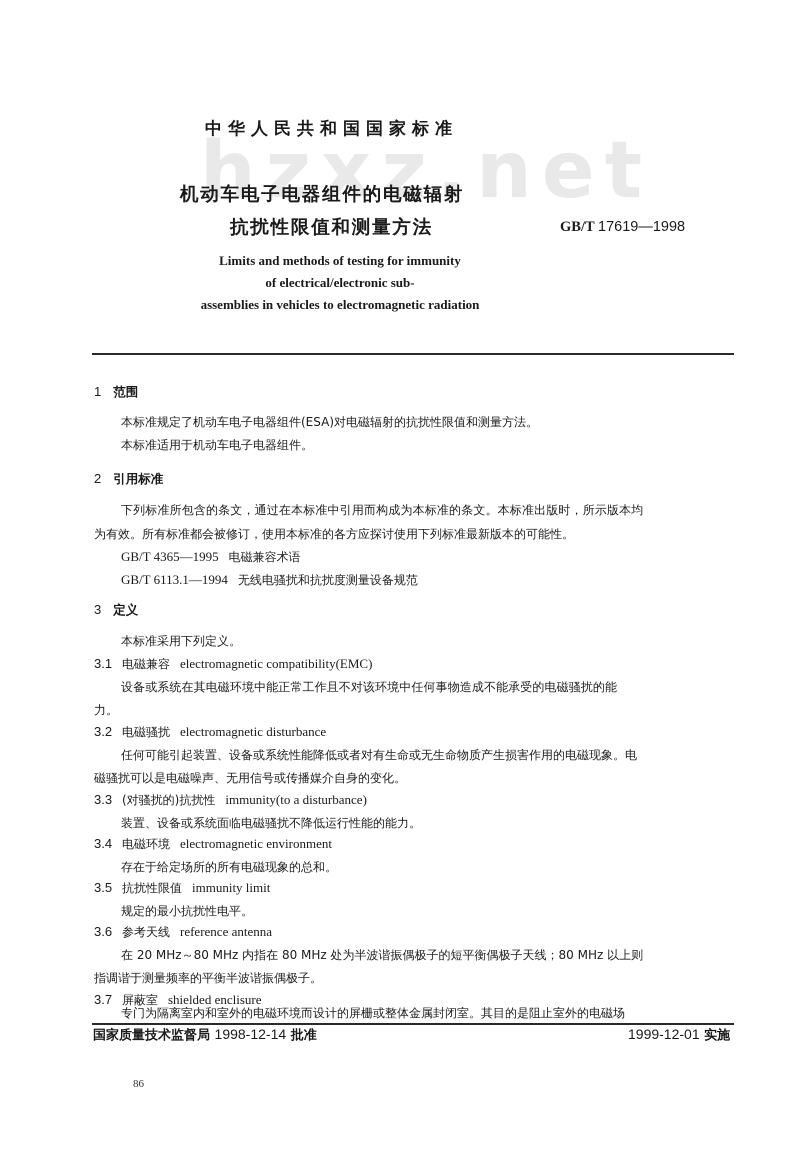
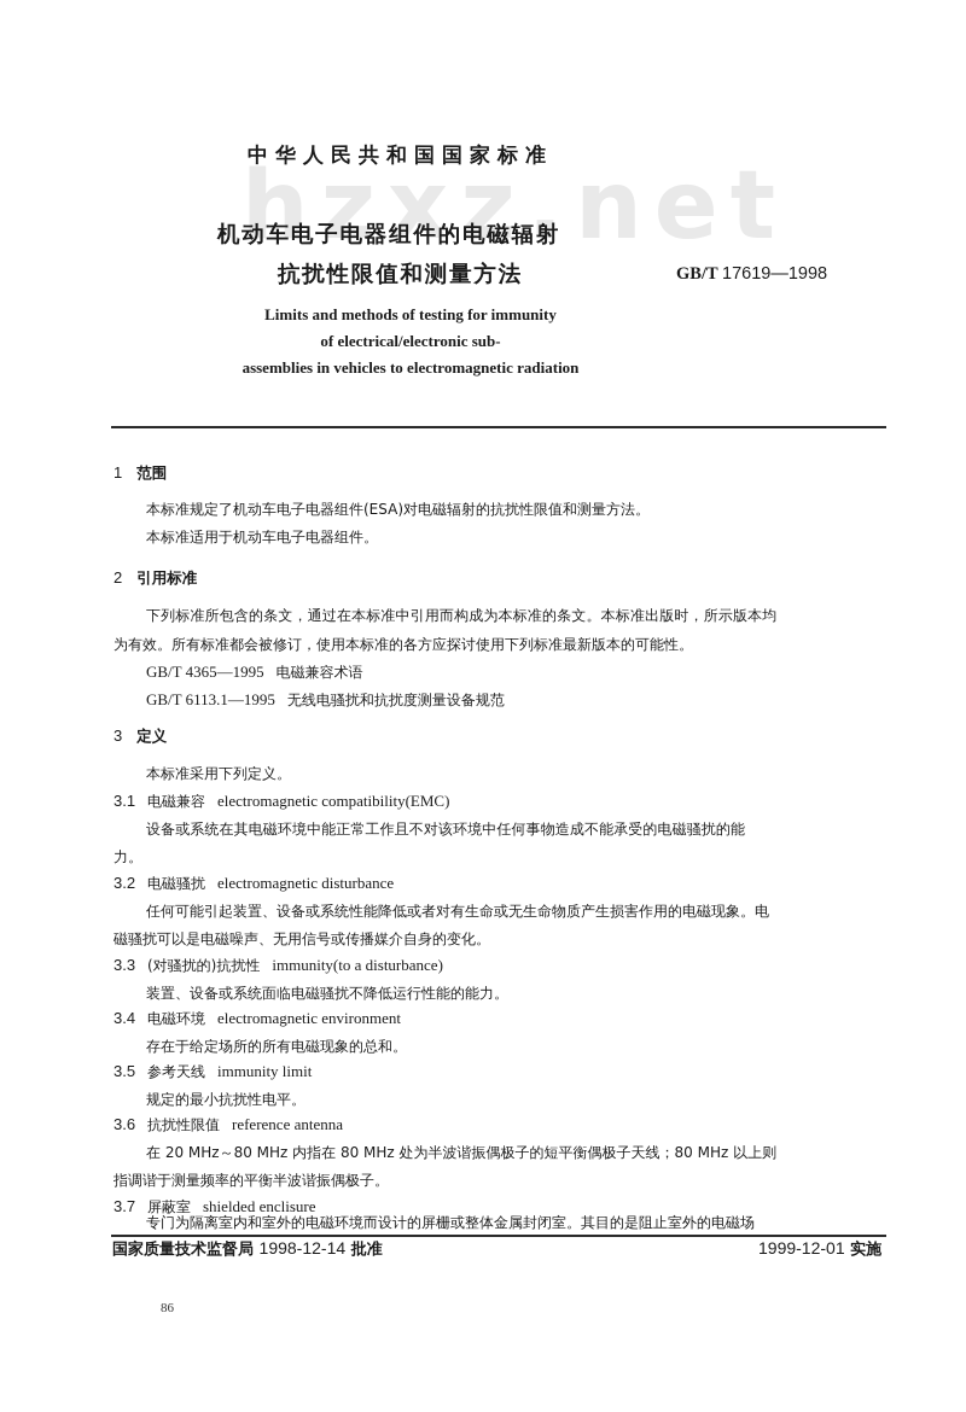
  hzxz.net
  中华人民共和国国家标准
  机动车电子电器组件的电磁辐射
  抗扰性限值和测量方法
  GB/T 17619—1998
  Limits and methods of testing for immunity
  of electrical/electronic sub-
  assemblies in vehicles to electromagnetic radiation
  1 范围
  本标准规定了机动车电子电器组件(ESA)对电磁辐射的抗扰性限值和测量方法。
  本标准适用于机动车电子电器组件。
  2 引用标准
  下列标准所包含的条文，通过在本标准中引用而构成为本标准的条文。本标准出版时，所示版本均
  为有效。所有标准都会被修订，使用本标准的各方应探讨使用下列标准最新版本的可能性。
  GB/T 4365—1995 电磁兼容术语
- GB/T 6113.1—1994 无线电骚扰和抗扰度测量设备规范
+ GB/T 6113.1—1995 无线电骚扰和抗扰度测量设备规范
  3 定义
  本标准采用下列定义。
  3.1 电磁兼容 electromagnetic compatibility(EMC)
  设备或系统在其电磁环境中能正常工作且不对该环境中任何事物造成不能承受的电磁骚扰的能
  力。
  3.2 电磁骚扰 electromagnetic disturbance
  任何可能引起装置、设备或系统性能降低或者对有生命或无生命物质产生损害作用的电磁现象。电
  磁骚扰可以是电磁噪声、无用信号或传播媒介自身的变化。
  3.3 (对骚扰的)抗扰性 immunity(to a disturbance)
  装置、设备或系统面临电磁骚扰不降低运行性能的能力。
  3.4 电磁环境 electromagnetic environment
  存在于给定场所的所有电磁现象的总和。
- 3.5 抗扰性限值 immunity limit
+ 3.5 参考天线 immunity limit
  规定的最小抗扰性电平。
- 3.6 参考天线 reference antenna
+ 3.6 抗扰性限值 reference antenna
  在 20 MHz～80 MHz 内指在 80 MHz 处为半波谐振偶极子的短平衡偶极子天线；80 MHz 以上则
  指调谐于测量频率的平衡半波谐振偶极子。
  3.7 屏蔽室 shielded enclisure
  专门为隔离室内和室外的电磁环境而设计的屏栅或整体金属封闭室。其目的是阻止室外的电磁场
  国家质量技术监督局 1998-12-14 批准
  1999-12-01 实施
  86
